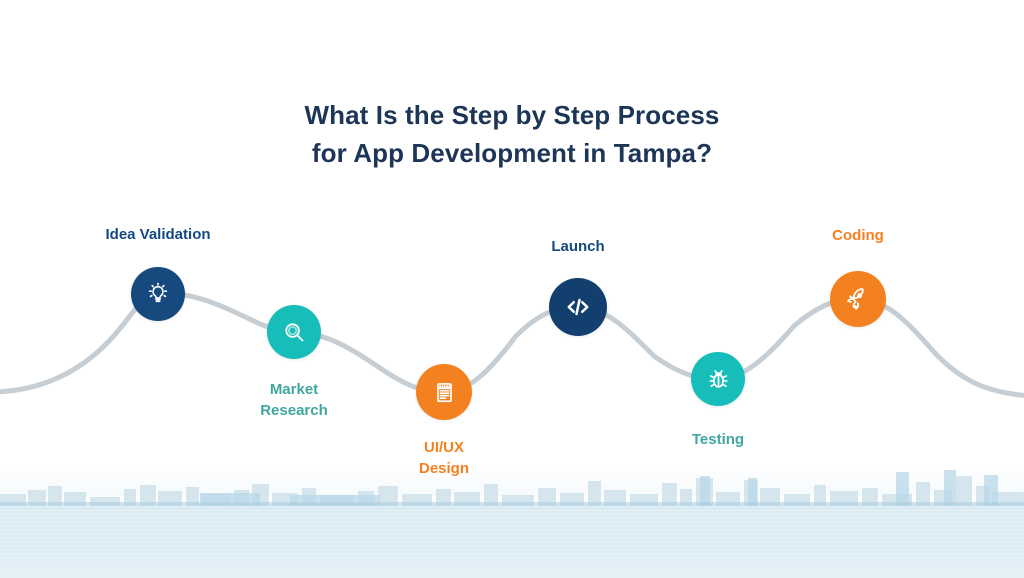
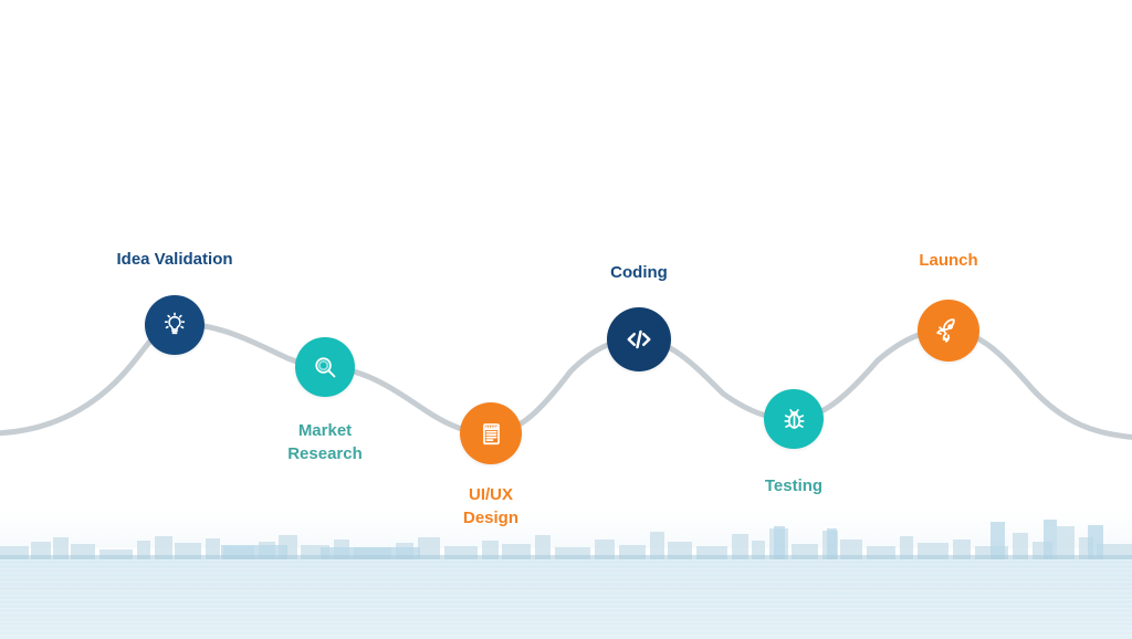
- What Is the Step by Step Process
- for App Development in Tampa?
  Idea Validation
  Market
  Research
  UI/UX
  Design
- Launch
+ Coding
  Testing
- Coding
+ Launch
